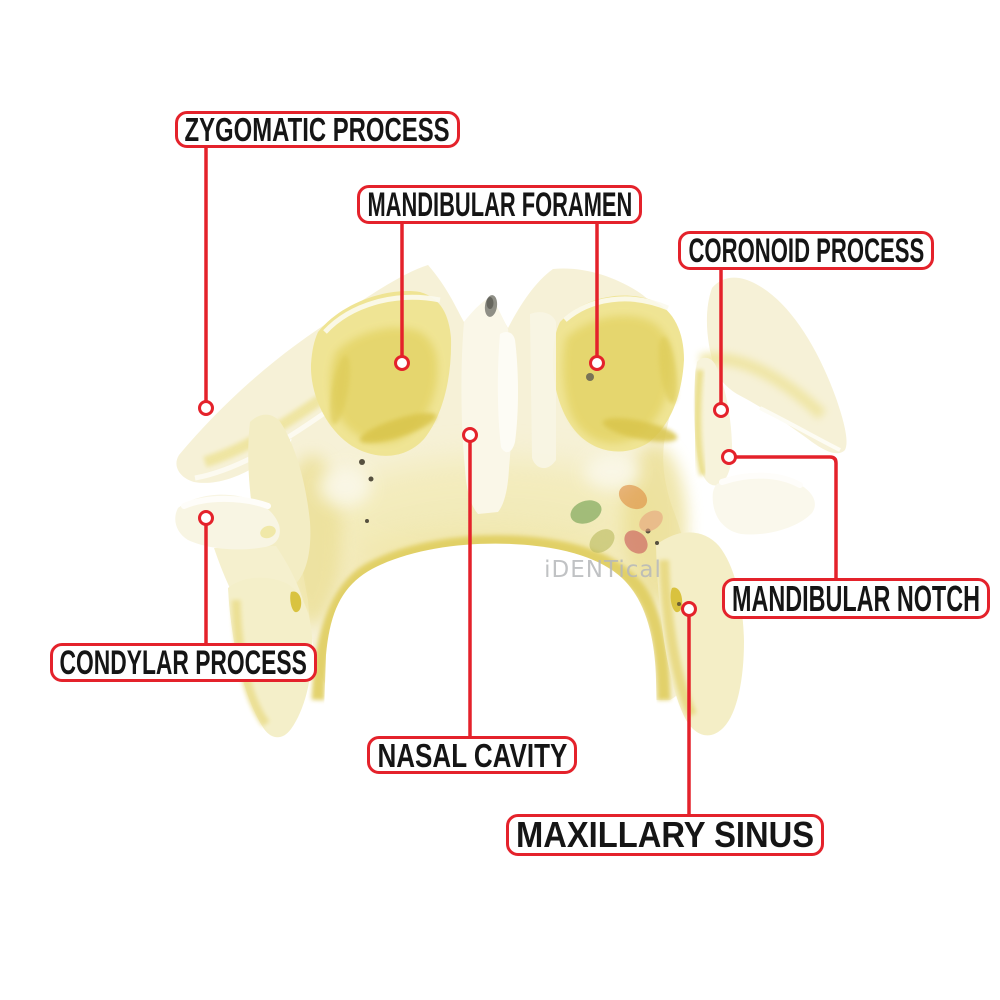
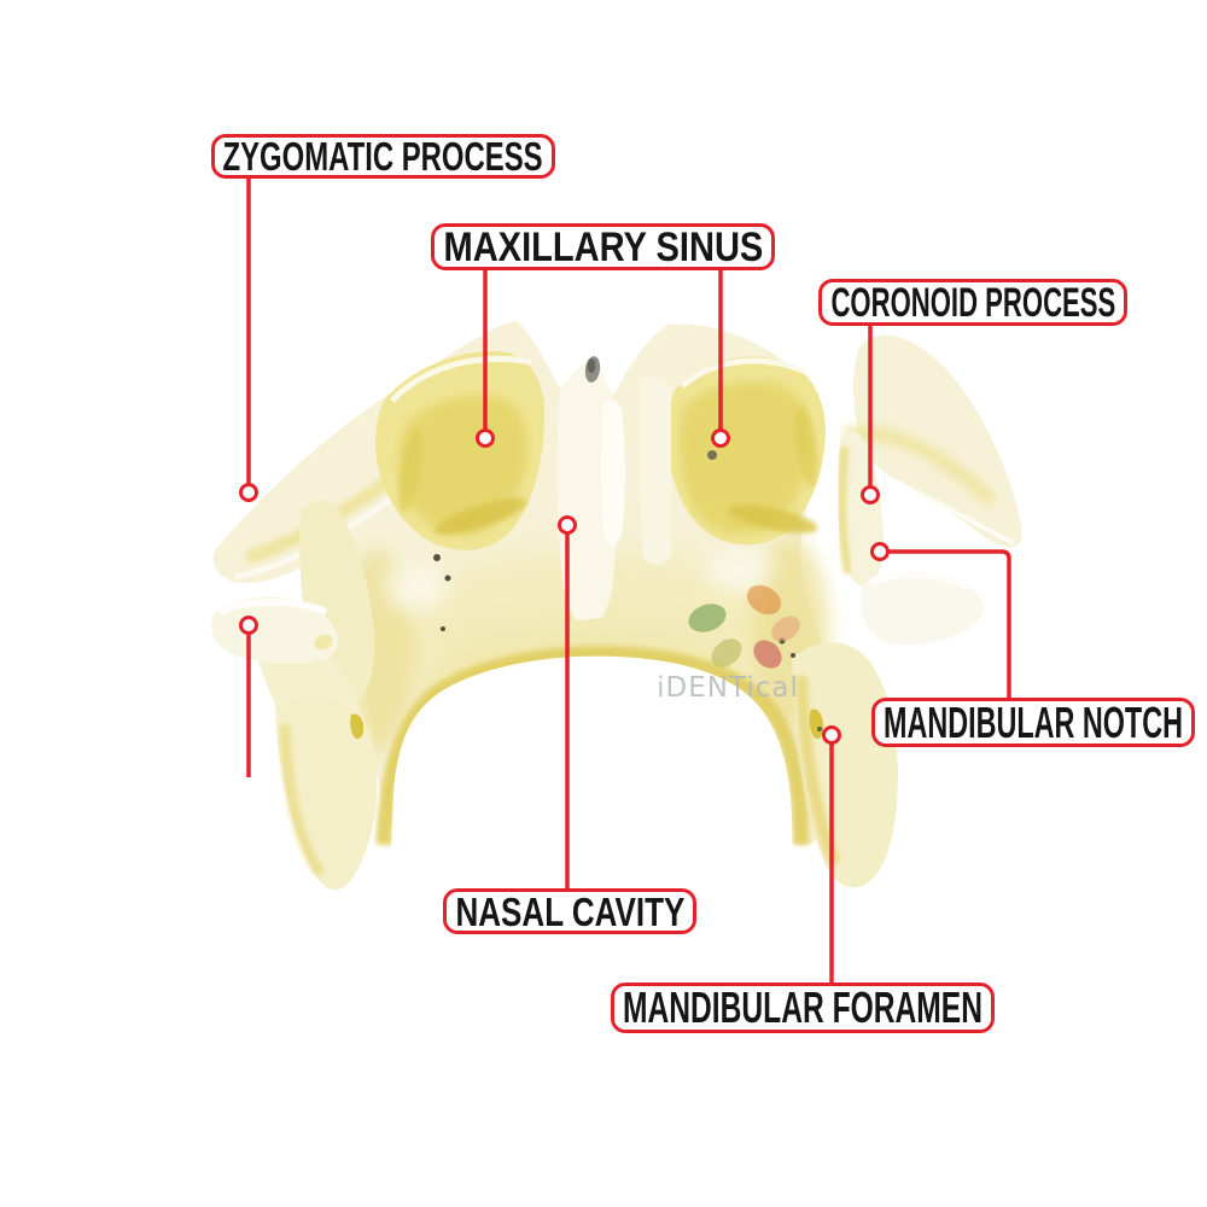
  iDENTical
  ZYGOMATIC PROCESS
- MANDIBULAR FORAMEN
+ MAXILLARY SINUS
  CORONOID PROCESS
  MANDIBULAR NOTCH
- CONDYLAR PROCESS
  NASAL CAVITY
- MAXILLARY SINUS
+ MANDIBULAR FORAMEN
